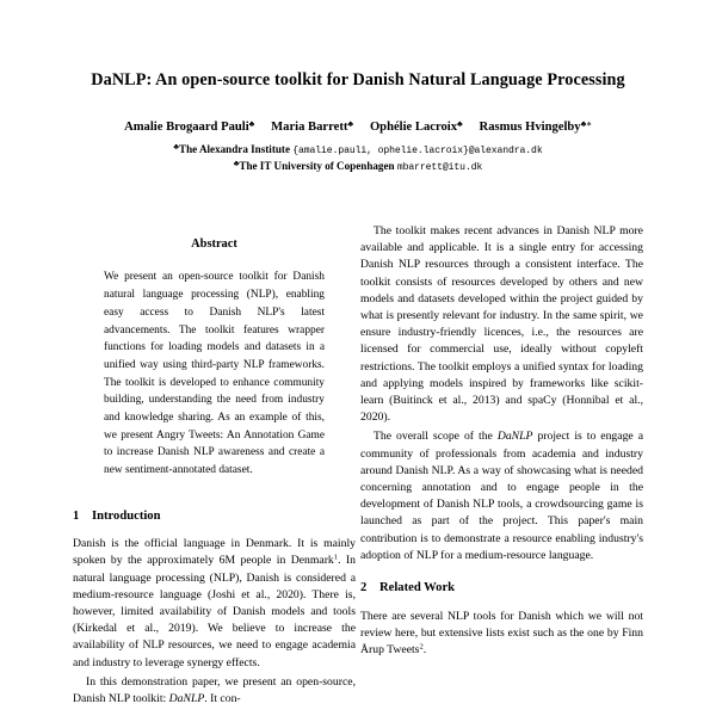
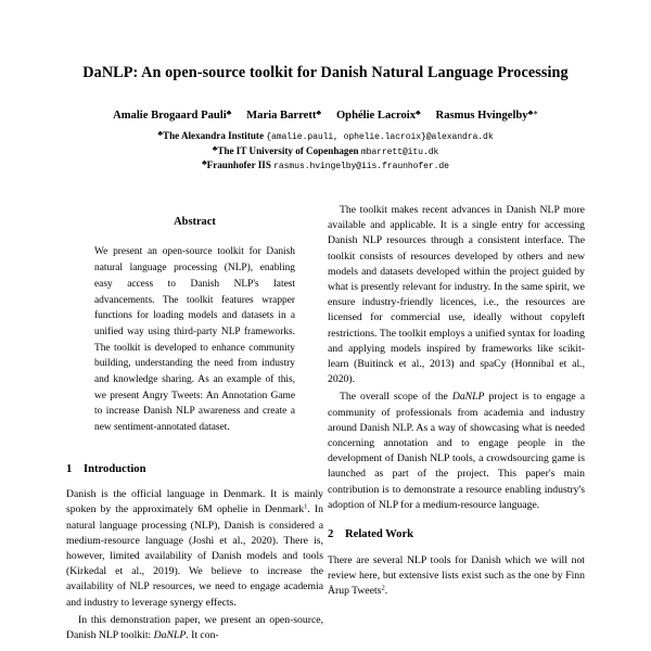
  DaNLP: An open-source toolkit for Danish Natural Language Processing
  Amalie Brogaard Pauli♣ Maria Barrett♣ Ophélie Lacroix♣ Rasmus Hvingelby♣∗
  ♣The Alexandra Institute {amalie.pauli, ophelie.lacroix}@alexandra.dk
  ♣The IT University of Copenhagen mbarrett@itu.dk
+ ♣Fraunhofer IIS rasmus.hvingelby@iis.fraunhofer.de
  Abstract
  We present an open-source toolkit for Danish natural language processing (NLP), enabling easy access to Danish NLP's latest advancements. The toolkit features wrapper functions for loading models and datasets in a unified way using third-party NLP frameworks. The toolkit is developed to enhance community building, understanding the need from industry and knowledge sharing. As an example of this, we present Angry Tweets: An Annotation Game to increase Danish NLP awareness and create a new sentiment-annotated dataset.
  1 Introduction
- Danish is the official language in Denmark. It is mainly spoken by the approximately 6M people in Denmark . In natural language processing (NLP), Danish is considered a medium-resource language (Joshi et al., 2020). There is, however, limited availability of Danish models and tools (Kirkedal et al., 2019). We believe to increase the availability of NLP resources, we need to engage academia and industry to leverage synergy effects.
+ Danish is the official language in Denmark. It is mainly spoken by the approximately 6M ophelie in Denmark . In natural language processing (NLP), Danish is considered a medium-resource language (Joshi et al., 2020). There is, however, limited availability of Danish models and tools (Kirkedal et al., 2019). We believe to increase the availability of NLP resources, we need to engage academia and industry to leverage synergy effects.
  In this demonstration paper, we present an open-source, Danish NLP toolkit: DaNLP. It con-
  The toolkit makes recent advances in Danish NLP more available and applicable. It is a single entry for accessing Danish NLP resources through a consistent interface. The toolkit consists of resources developed by others and new models and datasets developed within the project guided by what is presently relevant for industry. In the same spirit, we ensure industry-friendly licences, i.e., the resources are licensed for commercial use, ideally without copyleft restrictions. The toolkit employs a unified syntax for loading and applying models inspired by frameworks like scikit-learn (Buitinck et al., 2013) and spaCy (Honnibal et al., 2020).
  The overall scope of the DaNLP project is to engage a community of professionals from academia and industry around Danish NLP. As a way of showcasing what is needed concerning annotation and to engage people in the development of Danish NLP tools, a crowdsourcing game is launched as part of the project. This paper's main contribution is to demonstrate a resource enabling industry's adoption of NLP for a medium-resource language.
  2 Related Work
  There are several NLP tools for Danish which we will not review here, but extensive lists exist such as the one by Finn Årup Tweets .
